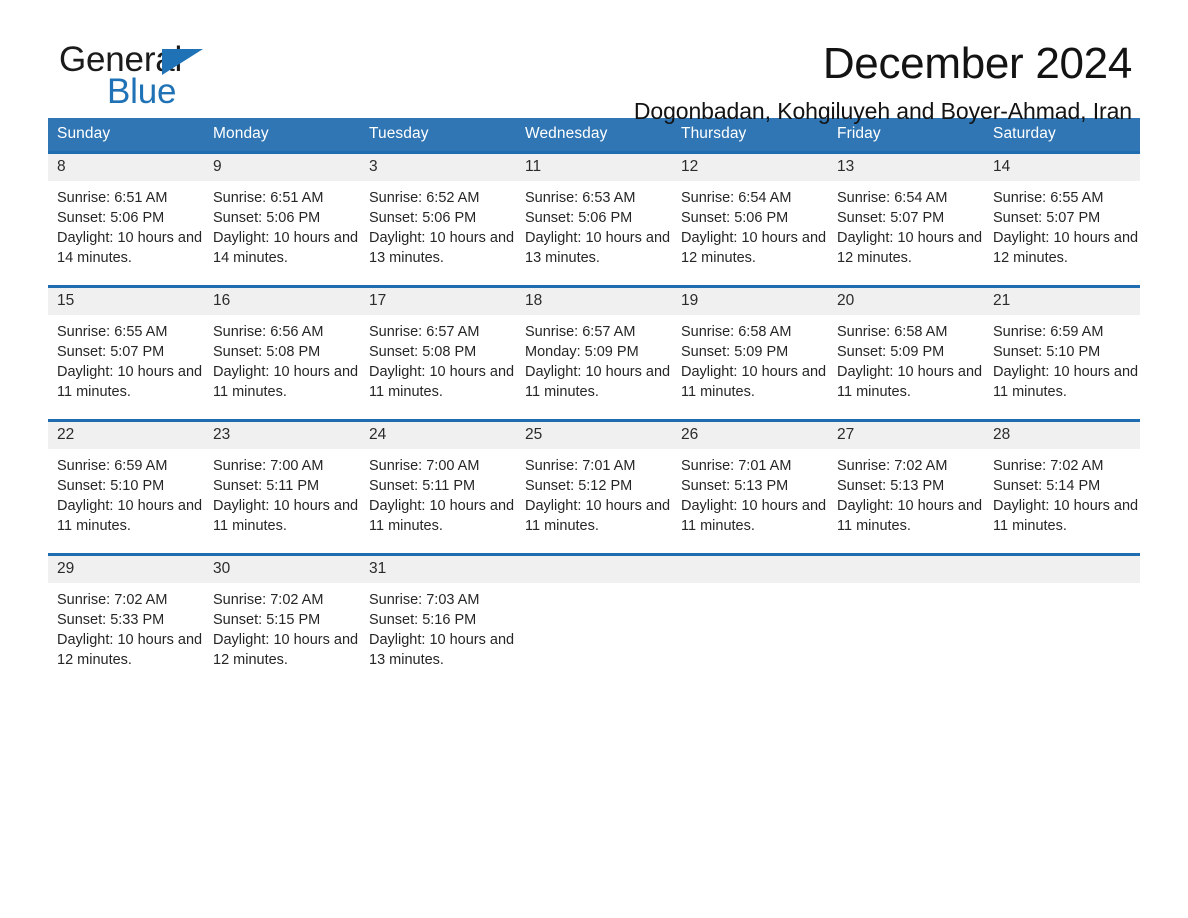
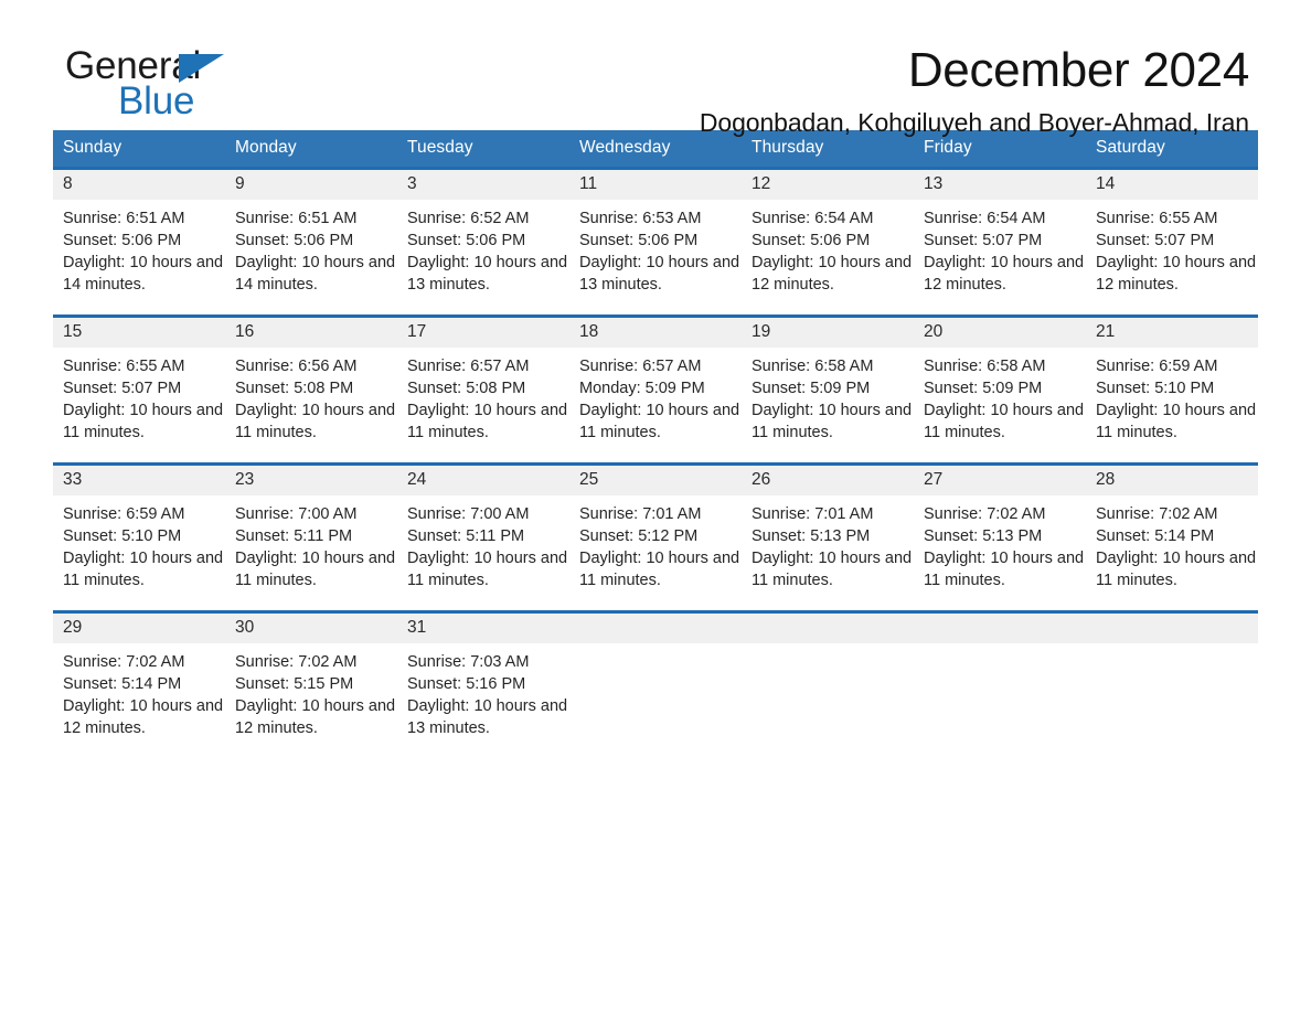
  General
  Blue
  December 2024
  Dogonbadan, Kohgiluyeh and Boyer-Ahmad, Iran
  Sunday	Monday	Tuesday	Wednesday	Thursday	Friday	Saturday
  8Sunrise: 6:51 AM Sunset: 5:06 PM Daylight: 10 hours and 14 minutes.	9Sunrise: 6:51 AM Sunset: 5:06 PM Daylight: 10 hours and 14 minutes.	3Sunrise: 6:52 AM Sunset: 5:06 PM Daylight: 10 hours and 13 minutes.	11Sunrise: 6:53 AM Sunset: 5:06 PM Daylight: 10 hours and 13 minutes.	12Sunrise: 6:54 AM Sunset: 5:06 PM Daylight: 10 hours and 12 minutes.	13Sunrise: 6:54 AM Sunset: 5:07 PM Daylight: 10 hours and 12 minutes.	14Sunrise: 6:55 AM Sunset: 5:07 PM Daylight: 10 hours and 12 minutes.
  15Sunrise: 6:55 AM Sunset: 5:07 PM Daylight: 10 hours and 11 minutes.	16Sunrise: 6:56 AM Sunset: 5:08 PM Daylight: 10 hours and 11 minutes.	17Sunrise: 6:57 AM Sunset: 5:08 PM Daylight: 10 hours and 11 minutes.	18Sunrise: 6:57 AM Monday: 5:09 PM Daylight: 10 hours and 11 minutes.	19Sunrise: 6:58 AM Sunset: 5:09 PM Daylight: 10 hours and 11 minutes.	20Sunrise: 6:58 AM Sunset: 5:09 PM Daylight: 10 hours and 11 minutes.	21Sunrise: 6:59 AM Sunset: 5:10 PM Daylight: 10 hours and 11 minutes.
- 22Sunrise: 6:59 AM Sunset: 5:10 PM Daylight: 10 hours and 11 minutes.	23Sunrise: 7:00 AM Sunset: 5:11 PM Daylight: 10 hours and 11 minutes.	24Sunrise: 7:00 AM Sunset: 5:11 PM Daylight: 10 hours and 11 minutes.	25Sunrise: 7:01 AM Sunset: 5:12 PM Daylight: 10 hours and 11 minutes.	26Sunrise: 7:01 AM Sunset: 5:13 PM Daylight: 10 hours and 11 minutes.	27Sunrise: 7:02 AM Sunset: 5:13 PM Daylight: 10 hours and 11 minutes.	28Sunrise: 7:02 AM Sunset: 5:14 PM Daylight: 10 hours and 11 minutes.
+ 33Sunrise: 6:59 AM Sunset: 5:10 PM Daylight: 10 hours and 11 minutes.	23Sunrise: 7:00 AM Sunset: 5:11 PM Daylight: 10 hours and 11 minutes.	24Sunrise: 7:00 AM Sunset: 5:11 PM Daylight: 10 hours and 11 minutes.	25Sunrise: 7:01 AM Sunset: 5:12 PM Daylight: 10 hours and 11 minutes.	26Sunrise: 7:01 AM Sunset: 5:13 PM Daylight: 10 hours and 11 minutes.	27Sunrise: 7:02 AM Sunset: 5:13 PM Daylight: 10 hours and 11 minutes.	28Sunrise: 7:02 AM Sunset: 5:14 PM Daylight: 10 hours and 11 minutes.
- 29Sunrise: 7:02 AM Sunset: 5:33 PM Daylight: 10 hours and 12 minutes.	30Sunrise: 7:02 AM Sunset: 5:15 PM Daylight: 10 hours and 12 minutes.	31Sunrise: 7:03 AM Sunset: 5:16 PM Daylight: 10 hours and 13 minutes.
+ 29Sunrise: 7:02 AM Sunset: 5:14 PM Daylight: 10 hours and 12 minutes.	30Sunrise: 7:02 AM Sunset: 5:15 PM Daylight: 10 hours and 12 minutes.	31Sunrise: 7:03 AM Sunset: 5:16 PM Daylight: 10 hours and 13 minutes.
